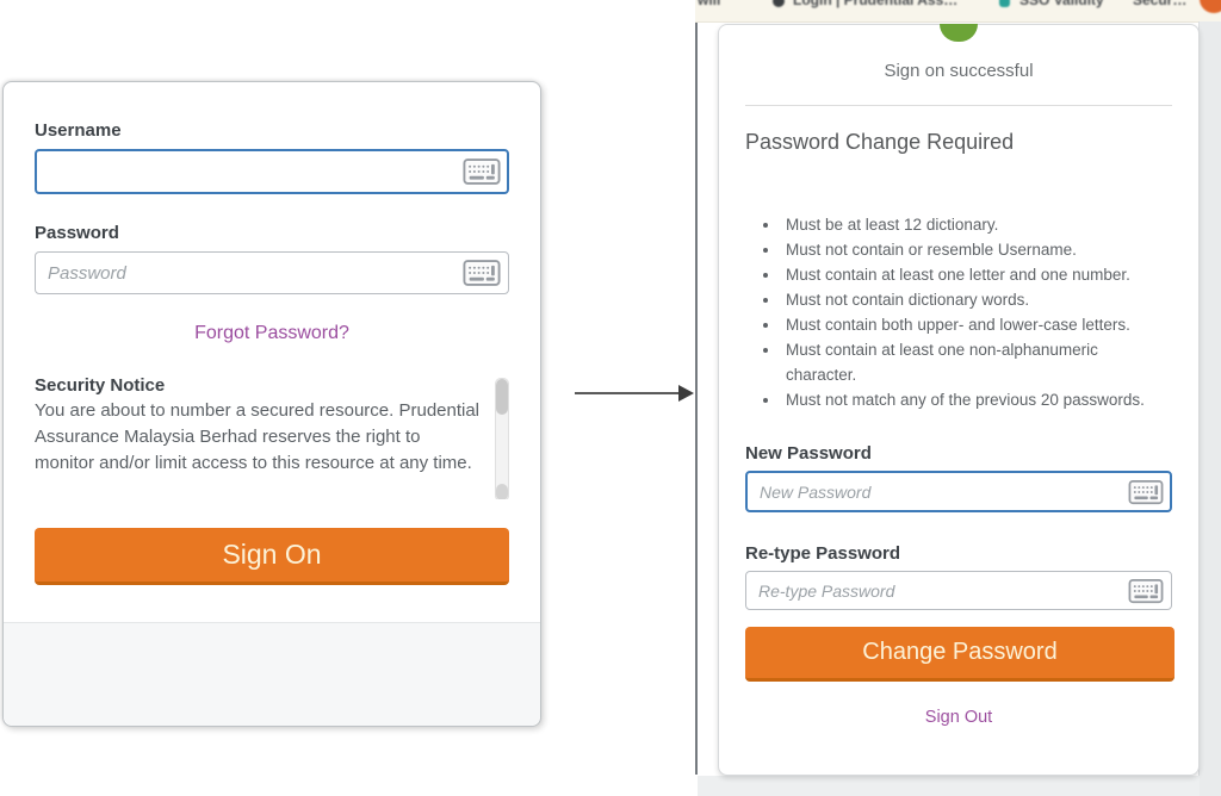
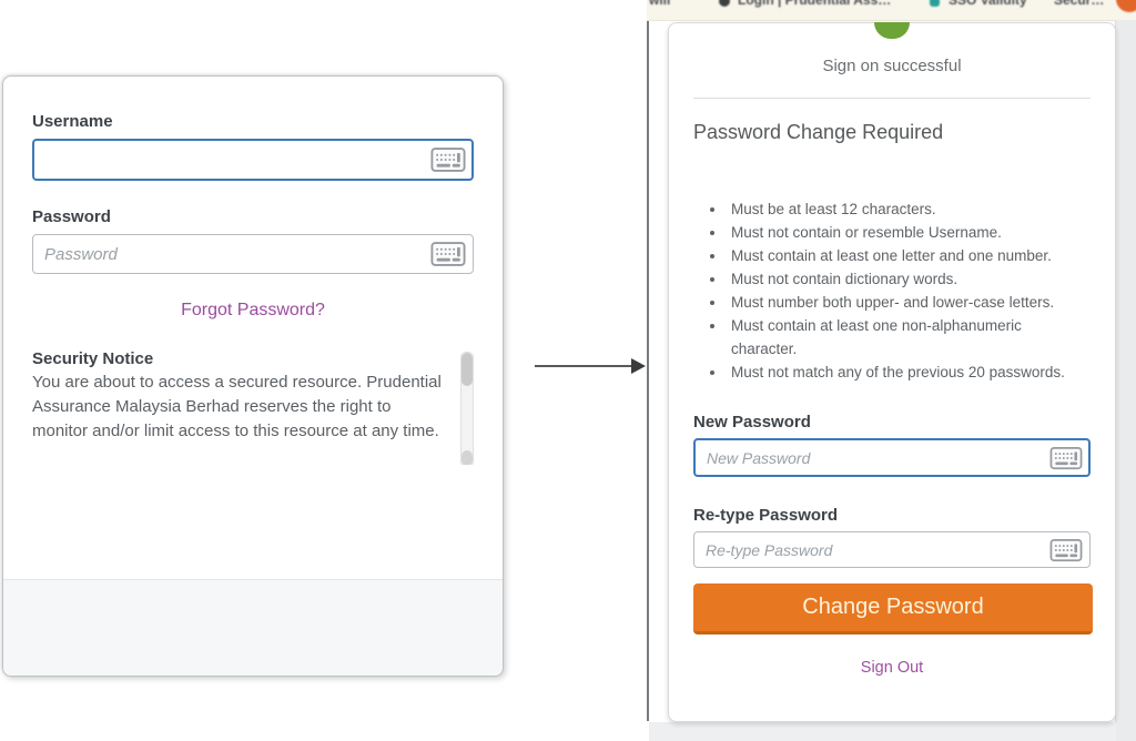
  Username
  Password
  Password
  Forgot Password?
  Security Notice
- You are about to number a secured resource. Prudential Assurance Malaysia Berhad reserves the right to monitor and/or limit access to this resource at any time.
+ You are about to access a secured resource. Prudential Assurance Malaysia Berhad reserves the right to monitor and/or limit access to this resource at any time.
- Sign On
  will
  Login | Prudential Ass…
  SSO Validity
  Secur…
  Sign on successful
  Password Change Required
- Must be at least 12 dictionary.
+ Must be at least 12 characters.
  Must not contain or resemble Username.
  Must contain at least one letter and one number.
  Must not contain dictionary words.
- Must contain both upper- and lower-case letters.
+ Must number both upper- and lower-case letters.
  Must contain at least one non-alphanumeric character.
  Must not match any of the previous 20 passwords.
  New Password
  New Password
  Re-type Password
  Re-type Password
  Change Password
  Sign Out
